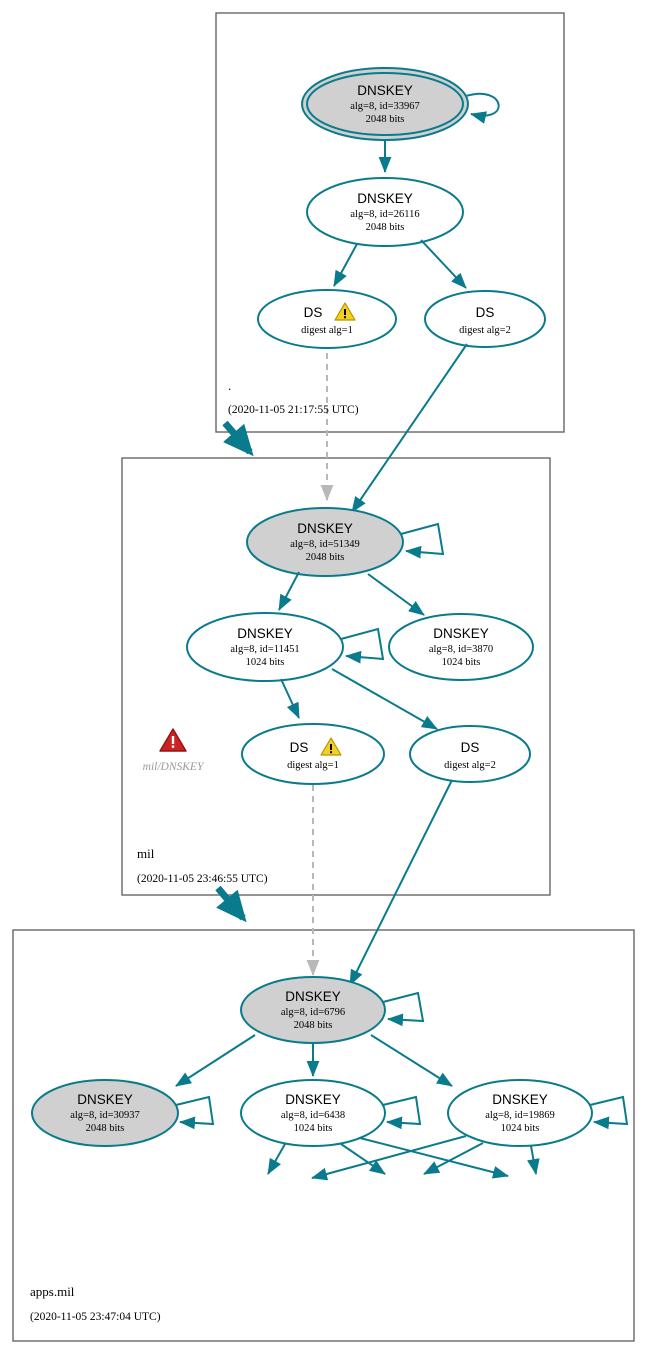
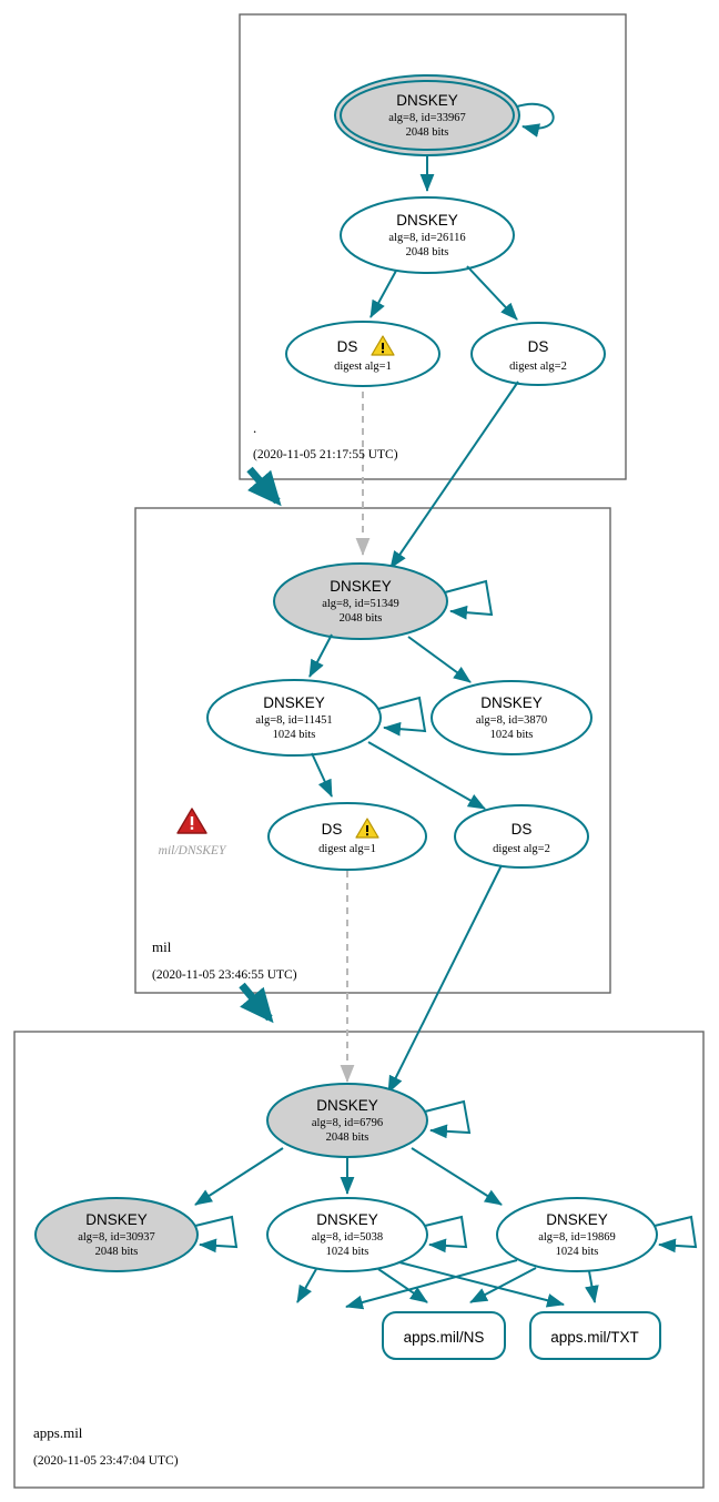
  DNSKEY
  alg=8, id=33967
  2048 bits
  DNSKEY
  alg=8, id=26116
  2048 bits
  DS
  digest alg=1
  DS
  digest alg=2
  .
  (2020-11-05 21:17:55 UTC)
  DNSKEY
  alg=8, id=51349
  2048 bits
  DNSKEY
  alg=8, id=11451
  1024 bits
  DNSKEY
  alg=8, id=3870
  1024 bits
  DS
  digest alg=1
  DS
  digest alg=2
  mil/DNSKEY
  mil
  (2020-11-05 23:46:55 UTC)
  DNSKEY
  alg=8, id=6796
  2048 bits
  DNSKEY
  alg=8, id=30937
  2048 bits
  DNSKEY
- alg=8, id=6438
+ alg=8, id=5038
  1024 bits
  DNSKEY
  alg=8, id=19869
  1024 bits
+ apps.mil/NS
+ apps.mil/TXT
  apps.mil
  (2020-11-05 23:47:04 UTC)
